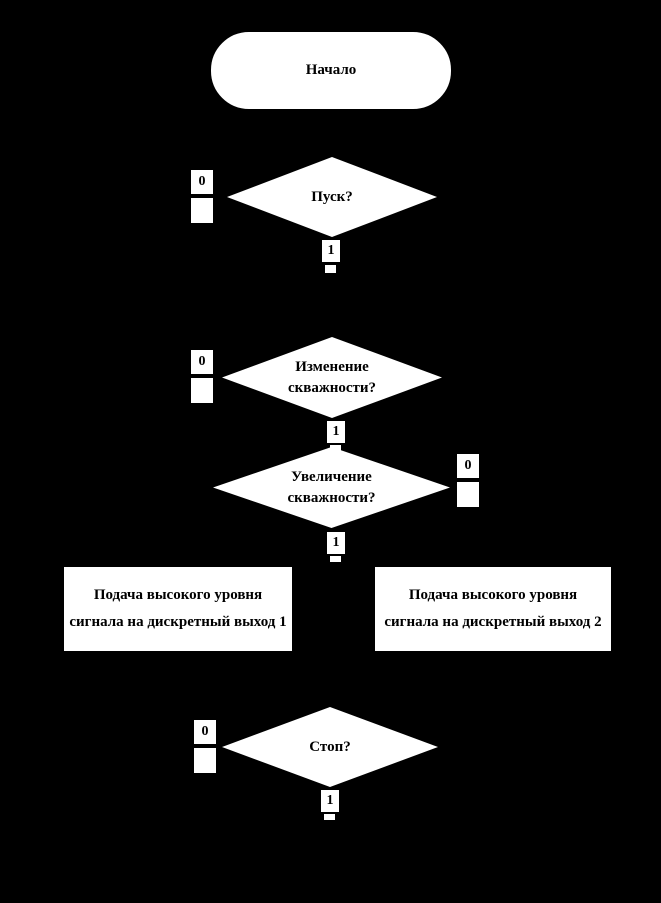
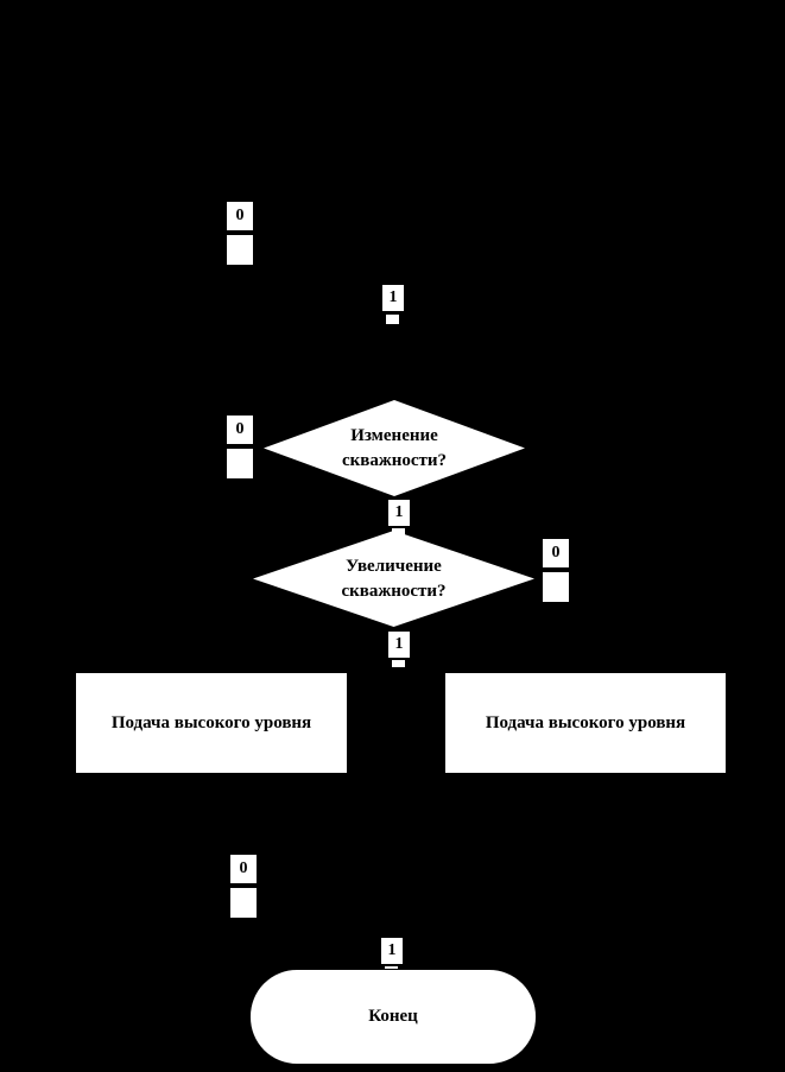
- Начало
- Пуск?
  0
  1
  Изменение
  скважности?
  0
  1
  Увеличение
  скважности?
  0
  1
  Подача высокого уровня
- сигнала на дискретный выход 1
  Подача высокого уровня
- сигнала на дискретный выход 2
- Стоп?
  0
  1
+ Конец
